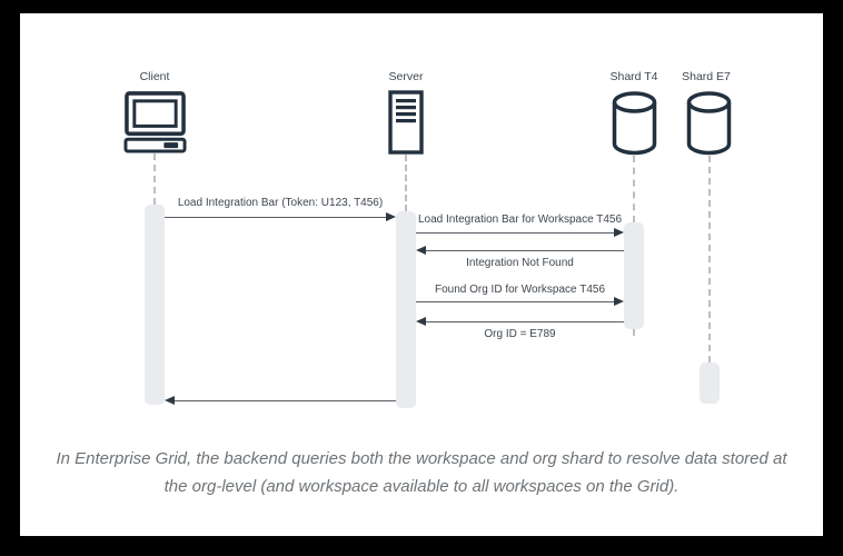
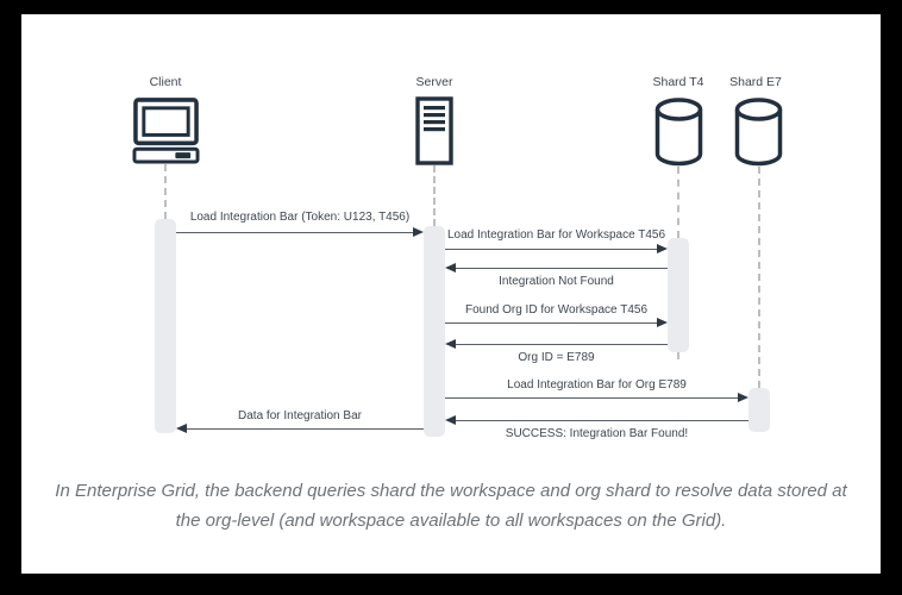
  Client
  Server
  Shard T4
  Shard E7
  Load Integration Bar (Token: U123, T456)
  Load Integration Bar for Workspace T456
  Integration Not Found
  Found Org ID for Workspace T456
  Org ID = E789
+ Load Integration Bar for Org E789
+ SUCCESS: Integration Bar Found!
+ Data for Integration Bar
- In Enterprise Grid, the backend queries both the workspace and org shard to resolve data stored at
+ In Enterprise Grid, the backend queries shard the workspace and org shard to resolve data stored at
  the org-level (and workspace available to all workspaces on the Grid).
